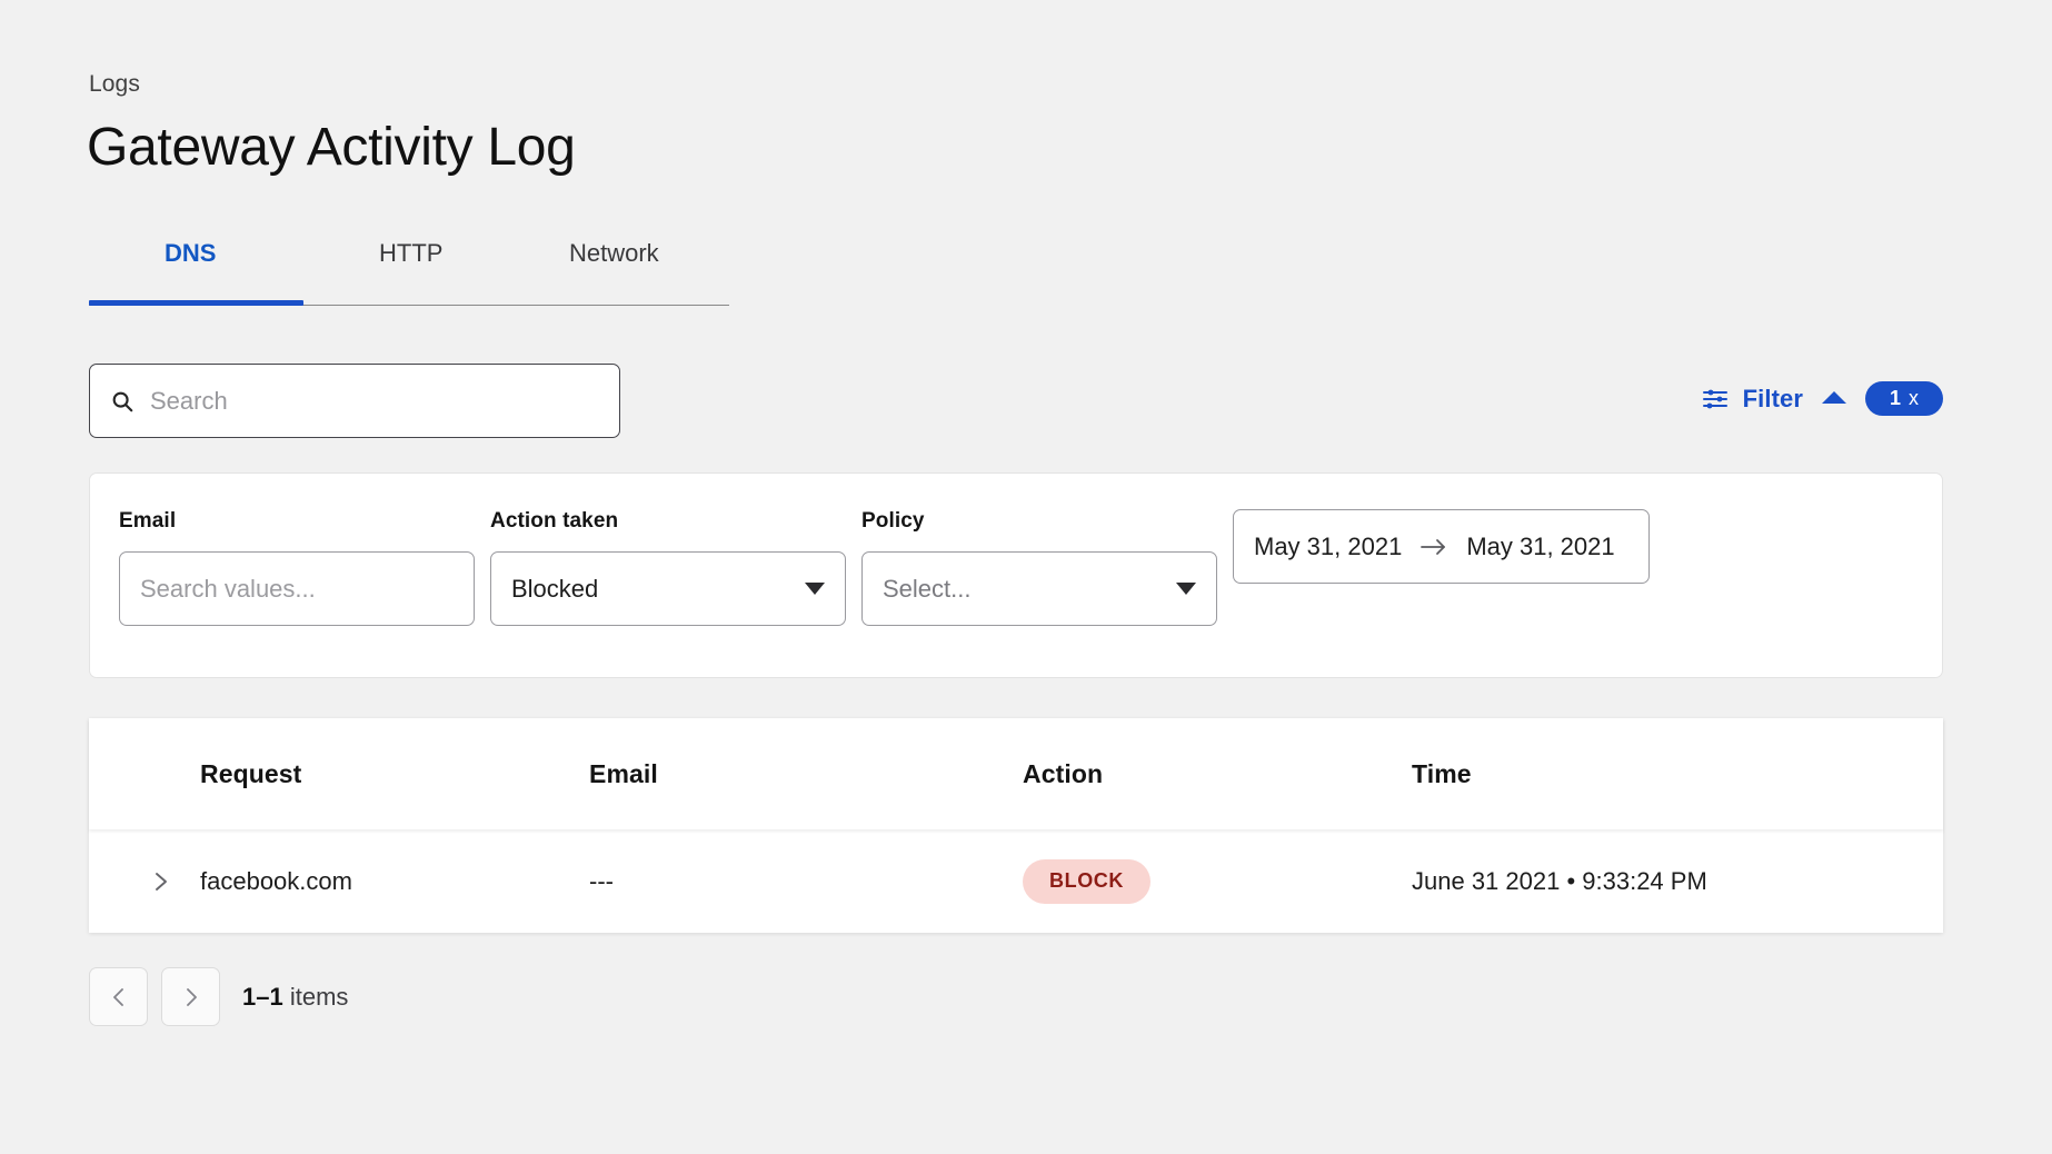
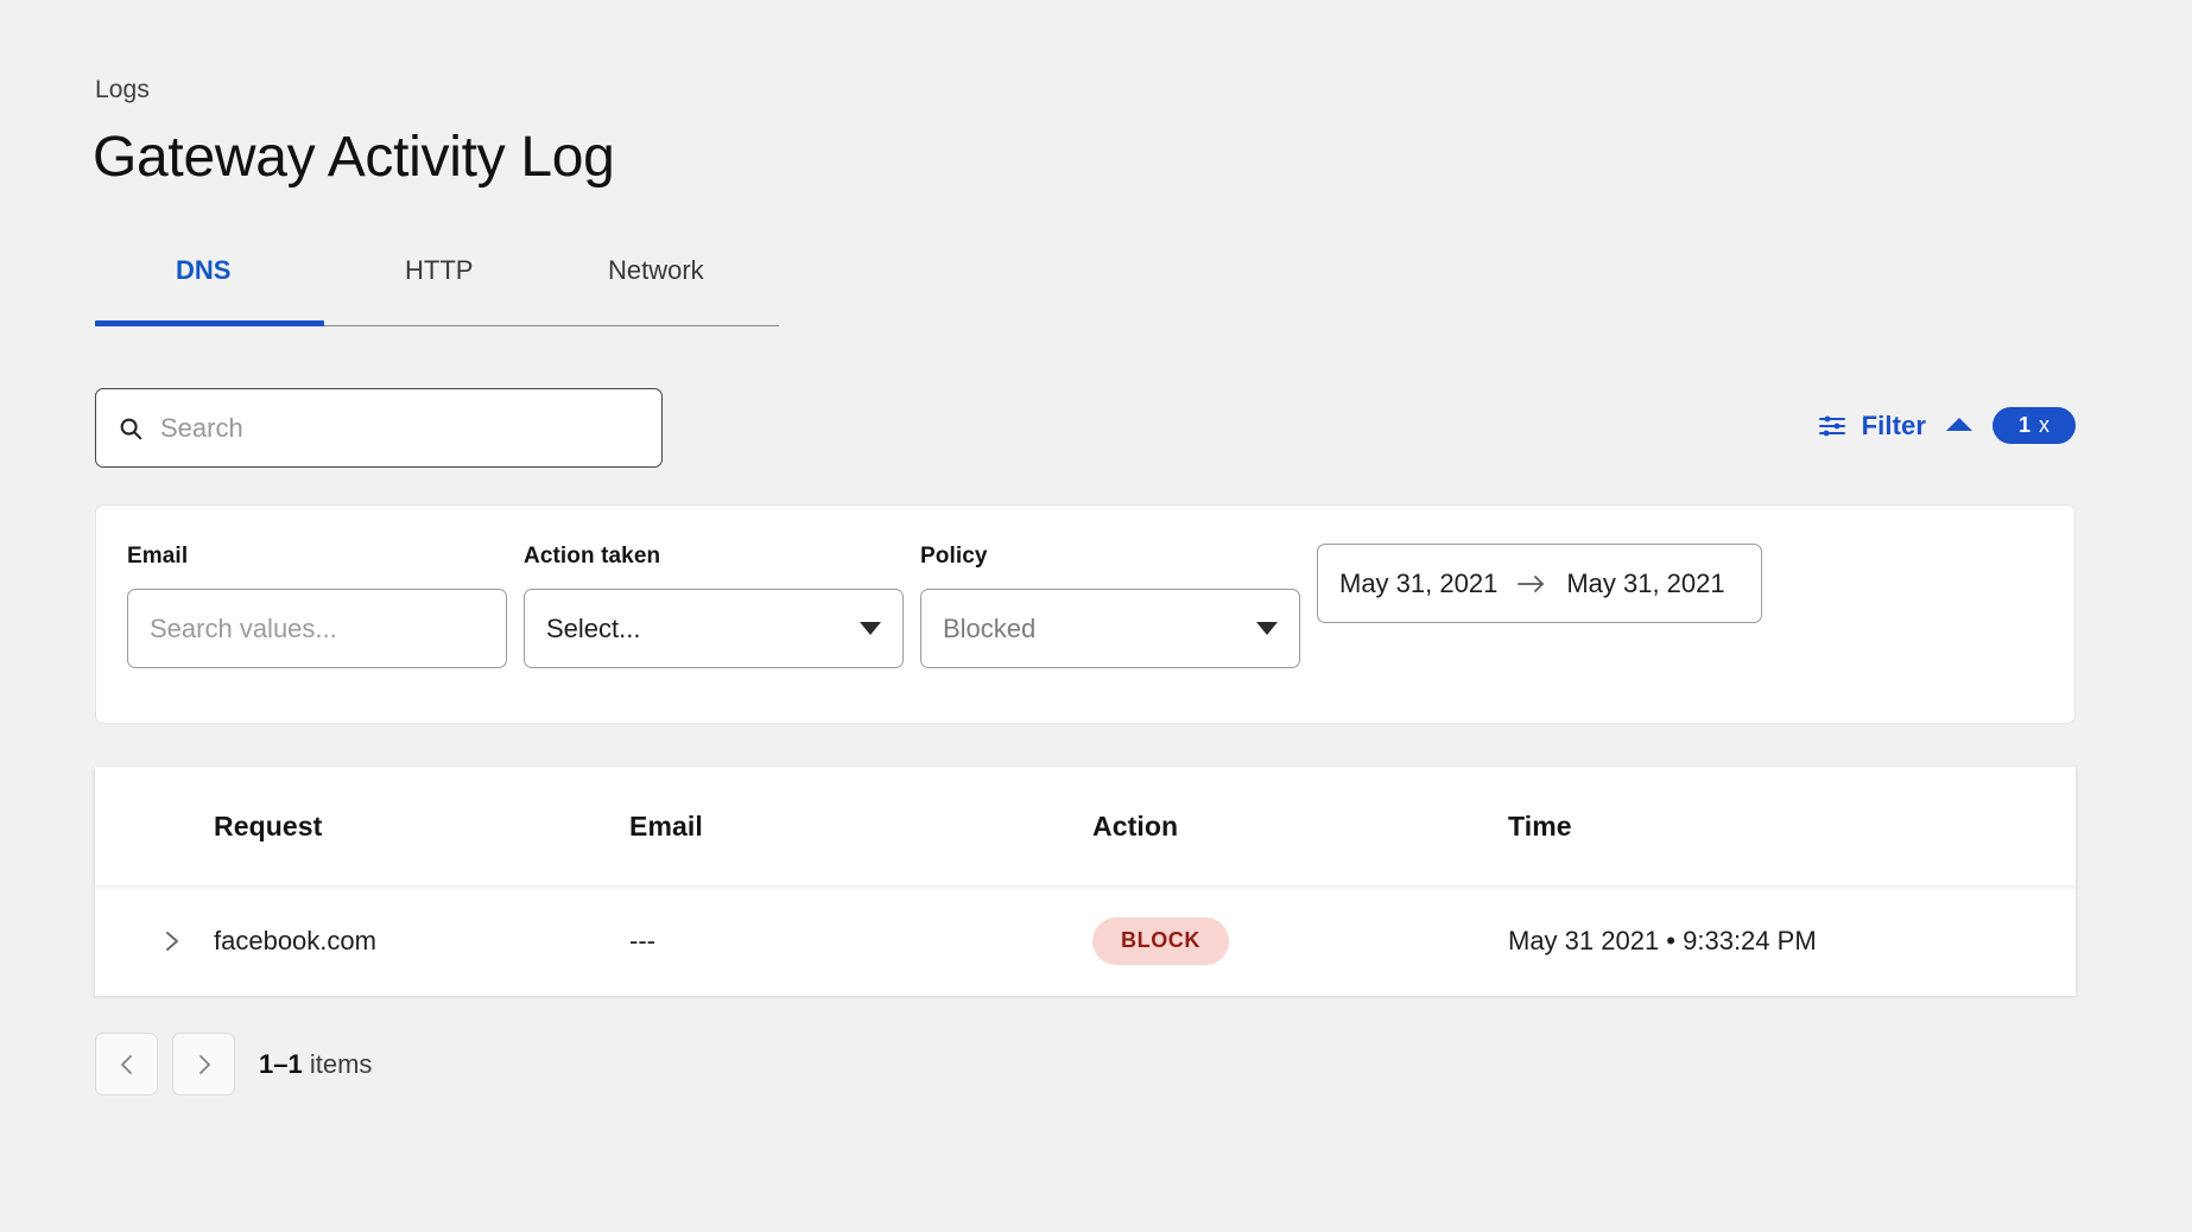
  Logs
  Gateway Activity Log
  DNS
  HTTP
  Network
  Search
  Filter
  1
  x
  Email
  Search values...
  Action taken
- Blocked
+ Select...
  Policy
- Select...
+ Blocked
  May 31, 2021
  May 31, 2021
  Request
  Email
  Action
  Time
  facebook.com
  ---
  BLOCK
- June 31 2021 • 9:33:24 PM
+ May 31 2021 • 9:33:24 PM
  1–1 items
